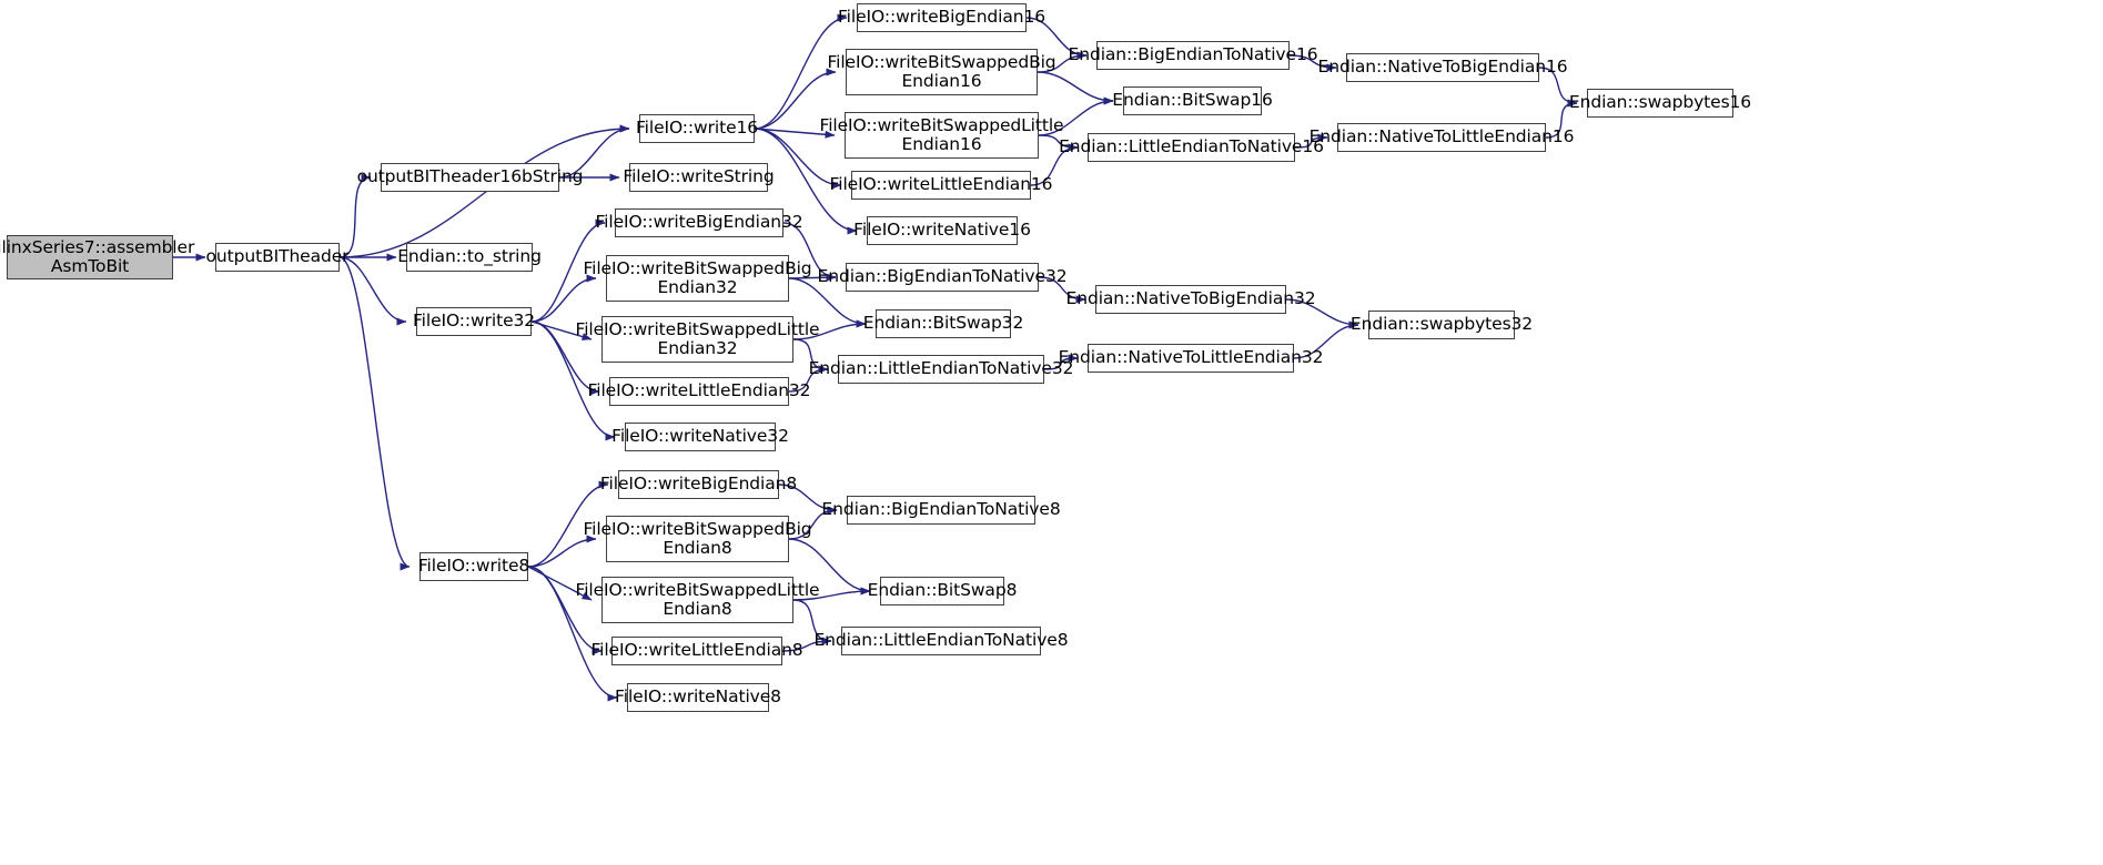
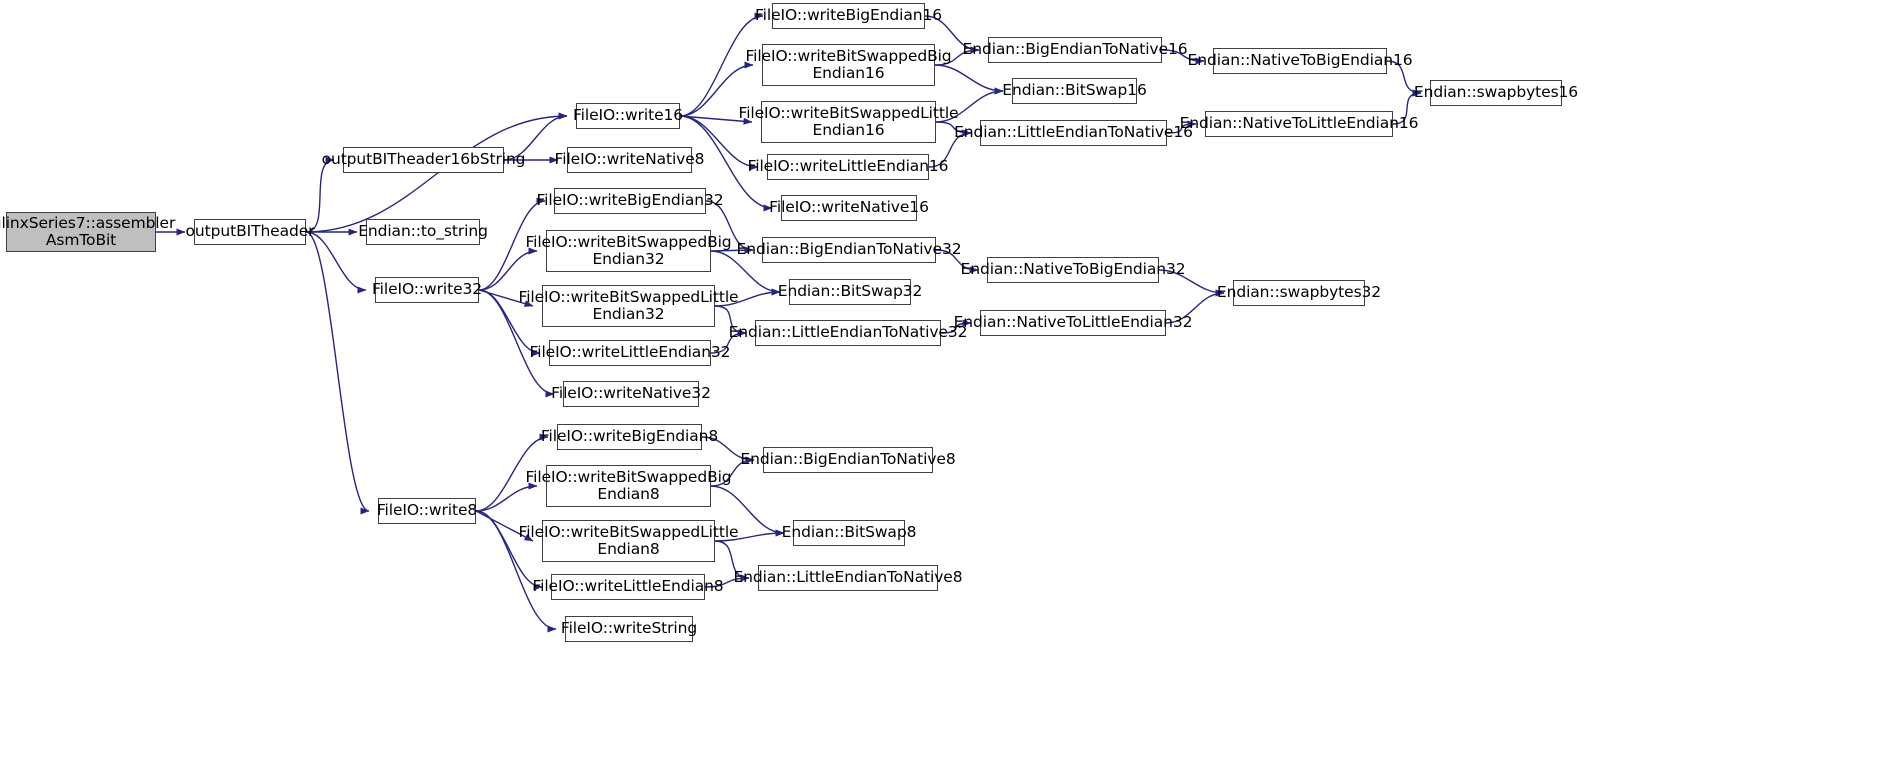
  linxSeries7::assembler
  AsmToBit
  outputBITheader
  outputBITheader16bString
  Endian::to_string
  FileIO::write16
  FileIO::write32
  FileIO::write8
- FileIO::writeString
+ FileIO::writeNative8
  FileIO::writeBigEndian16
  FileIO::writeBitSwappedBig
  Endian16
  FileIO::writeBitSwappedLittle
  Endian16
  FileIO::writeLittleEndian16
  FileIO::writeNative16
  Endian::BigEndianToNative16
  Endian::BitSwap16
  Endian::LittleEndianToNative16
  Endian::NativeToBigEndian16
  Endian::NativeToLittleEndian16
  Endian::swapbytes16
  FileIO::writeBigEndian32
  FileIO::writeBitSwappedBig
  Endian32
  FileIO::writeBitSwappedLittle
  Endian32
  FileIO::writeLittleEndian32
  FileIO::writeNative32
  Endian::BigEndianToNative32
  Endian::BitSwap32
  Endian::LittleEndianToNative32
  Endian::NativeToBigEndian32
  Endian::NativeToLittleEndian32
  Endian::swapbytes32
  FileIO::writeBigEndian8
  FileIO::writeBitSwappedBig
  Endian8
  FileIO::writeBitSwappedLittle
  Endian8
  FileIO::writeLittleEndian8
- FileIO::writeNative8
+ FileIO::writeString
  Endian::BigEndianToNative8
  Endian::BitSwap8
  Endian::LittleEndianToNative8
